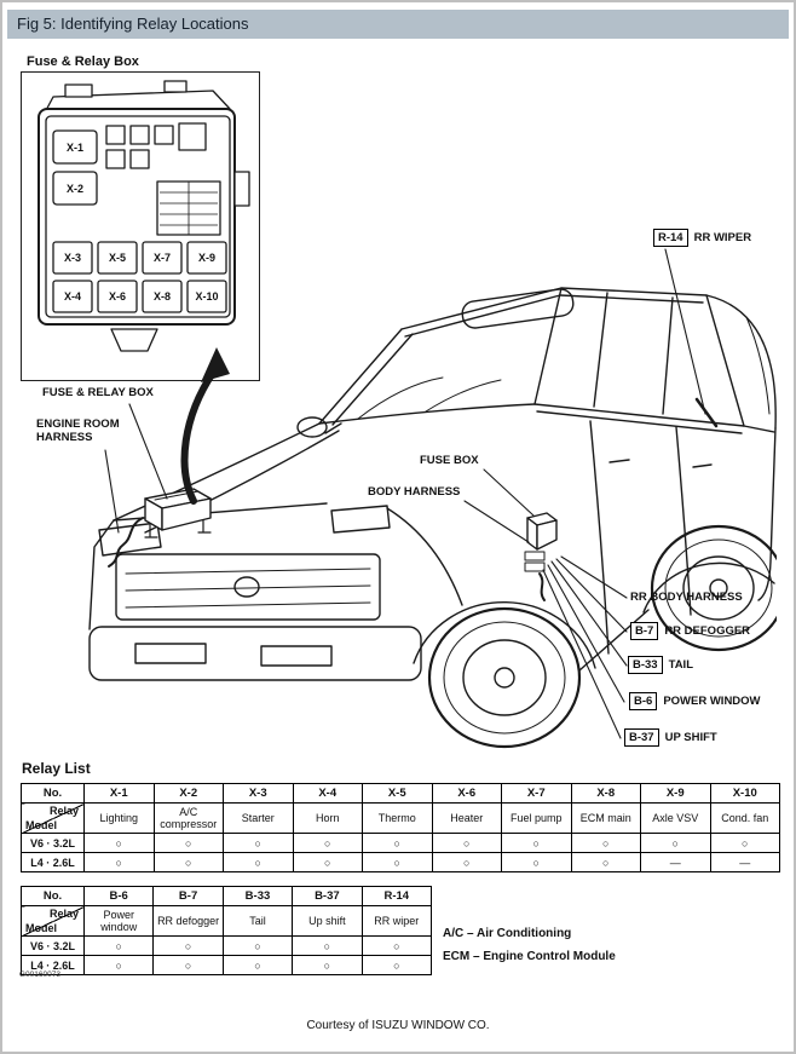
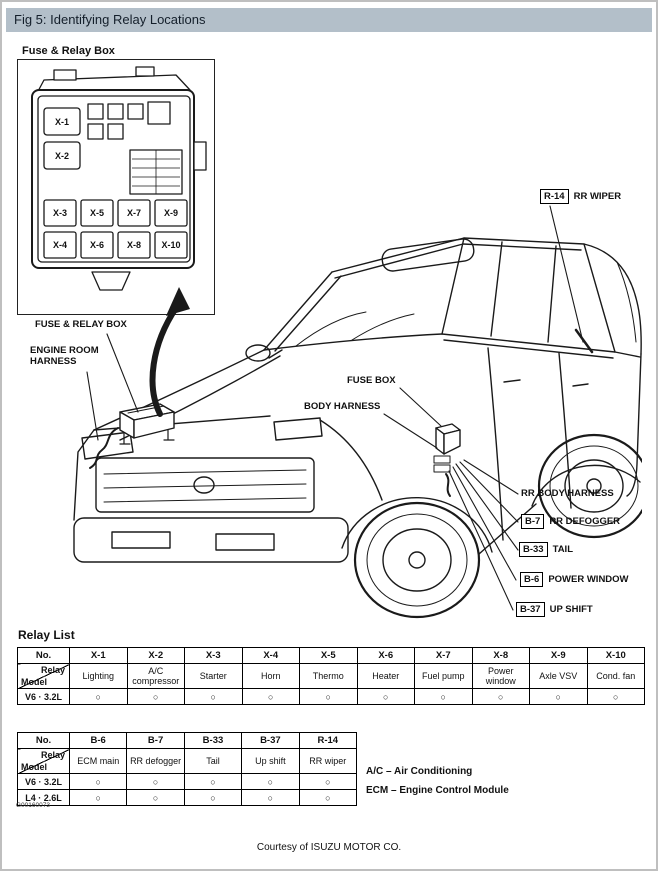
  Fig 5: Identifying Relay Locations
  Fuse & Relay Box
  X-1
  X-2
  X-3
  X-5
  X-7
  X-9
  X-4
  X-6
  X-8
  X-10
  FUSE & RELAY BOX
  ENGINE ROOM
  HARNESS
  FUSE BOX
  BODY HARNESS
  R-14
  RR WIPER
  RR BODY HARNESS
  B-7
  RR DEFOGGER
  B-33
  TAIL
  B-6
  POWER WINDOW
  B-37
  UP SHIFT
  Relay List
  No.	X-1	X-2	X-3	X-4	X-5	X-6	X-7	X-8	X-9	X-10
- RelayModel	Lighting	A/C compressor	Starter	Horn	Thermo	Heater	Fuel pump	ECM main	Axle VSV	Cond. fan
+ RelayModel	Lighting	A/C compressor	Starter	Horn	Thermo	Heater	Fuel pump	Power window	Axle VSV	Cond. fan
  V6 · 3.2L	○	○	○	○	○	○	○	○	○	○
- L4 · 2.6L	○	○	○	○	○	○	○	○	—	—
  No.	B-6	B-7	B-33	B-37	R-14
- RelayModel	Power window	RR defogger	Tail	Up shift	RR wiper
+ RelayModel	ECM main	RR defogger	Tail	Up shift	RR wiper
  V6 · 3.2L	○	○	○	○	○
  L4 · 2.6L	○	○	○	○	○
  A/C – Air Conditioning
  ECM – Engine Control Module
- Courtesy of ISUZU WINDOW CO.
+ Courtesy of ISUZU MOTOR CO.
